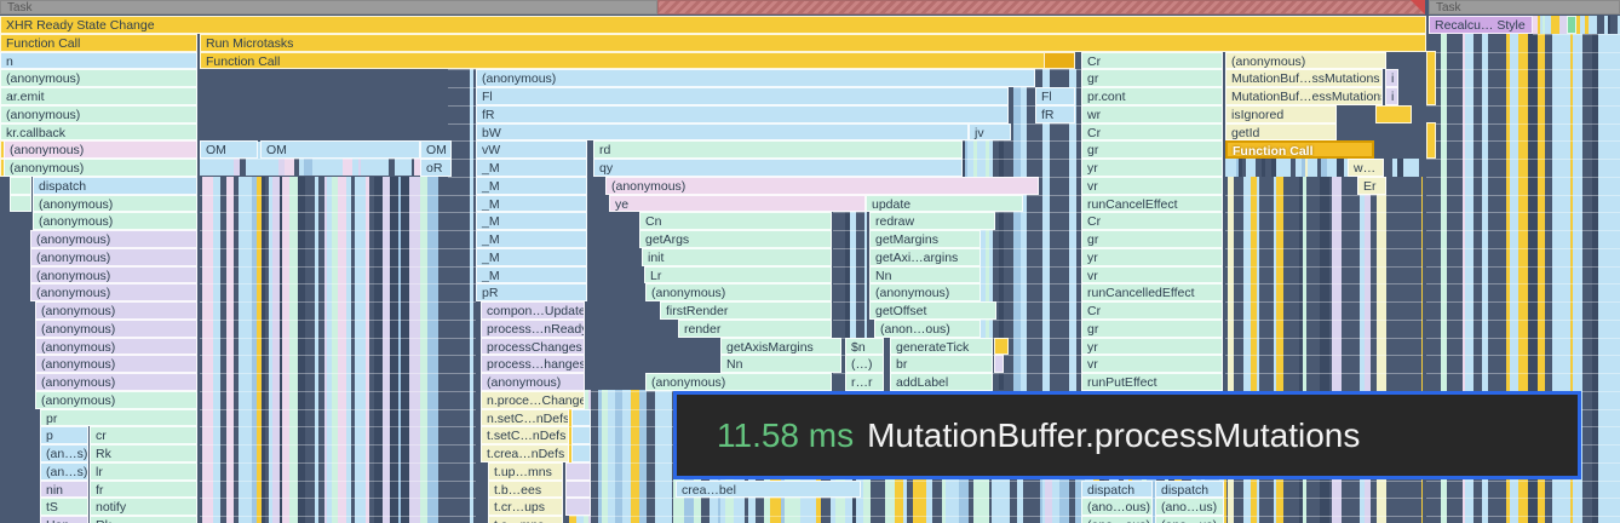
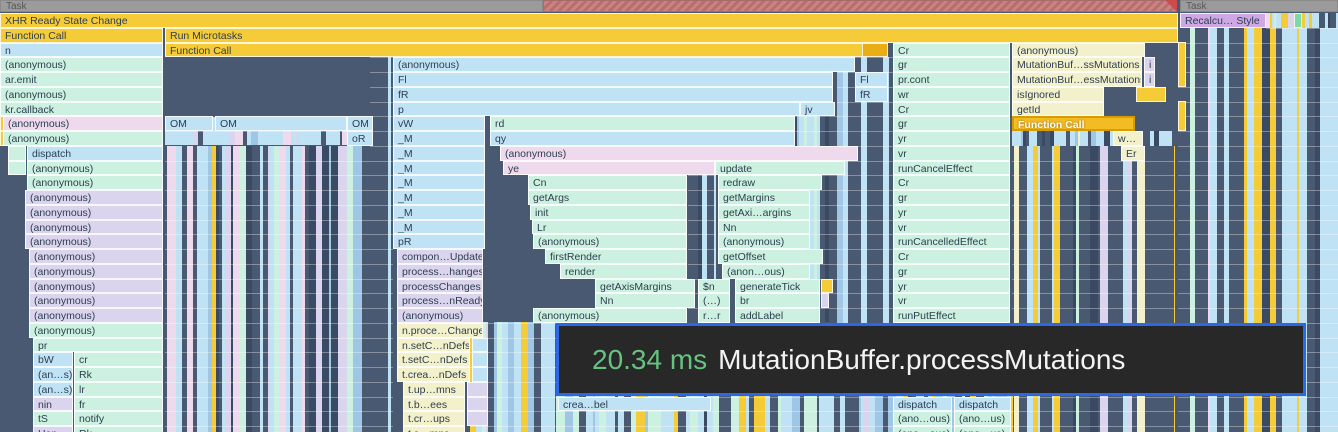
  Task
  Task
  XHR Ready State Change
  Recalcu… Style
  Function Call
  Run Microtasks
  n
  Function Call
  Cr
  (anonymous)
  (anonymous)
  (anonymous)
  gr
  MutationBuf…ssMutations
  i
  ar.emit
  Fl
  Fl
  pr.cont
  MutationBuf…essMutation
  i
  (anonymous)
  fR
  fR
  wr
  isIgnored
  kr.callback
- bW
+ p
  jv
  Cr
  getId
  (anonymous)
  OM
  OM
  OM
  vW
  rd
  gr
  Function Call
  (anonymous)
  oR
  _M
  qy
  yr
  w…
  dispatch
  _M
  (anonymous)
  vr
  Er
  (anonymous)
  _M
  ye
  update
  runCancelEffect
  (anonymous)
  _M
  Cn
  redraw
  Cr
  (anonymous)
  _M
  getArgs
  getMargins
  gr
  (anonymous)
  _M
  init
  getAxi…argins
  yr
  (anonymous)
  _M
  Lr
  Nn
  vr
  (anonymous)
  pR
  (anonymous)
  (anonymous)
  runCancelledEffect
  (anonymous)
  compon…Update
  firstRender
  getOffset
  Cr
  (anonymous)
- process…nReady
+ process…hanges
  render
  (anon…ous)
  gr
  (anonymous)
  processChanges
  getAxisMargins
  $n
  generateTick
  yr
  (anonymous)
- process…hanges
+ process…nReady
  Nn
  (…)
  br
  vr
  (anonymous)
  (anonymous)
  (anonymous)
  r…r
  addLabel
  runPutEffect
  (anonymous)
  n.proce…Change
  pr
  n.setC…nDefs
- p
+ bW
  cr
  t.setC…nDefs
  (an…s)
  Rk
  t.crea…nDefs
  (an…s)
  lr
  t.up…mns
  nin
  fr
  t.b…ees
  crea…bel
  dispatch
  dispatch
  tS
  notify
  t.cr…ups
  (ano…ous)
  (ano…us)
- 11.58 ms
+ 20.34 ms
  MutationBuffer.processMutations
